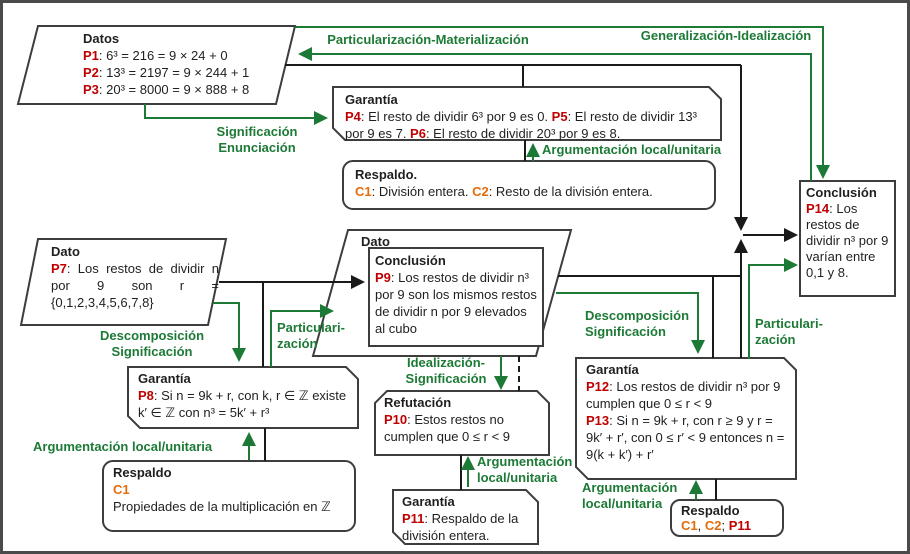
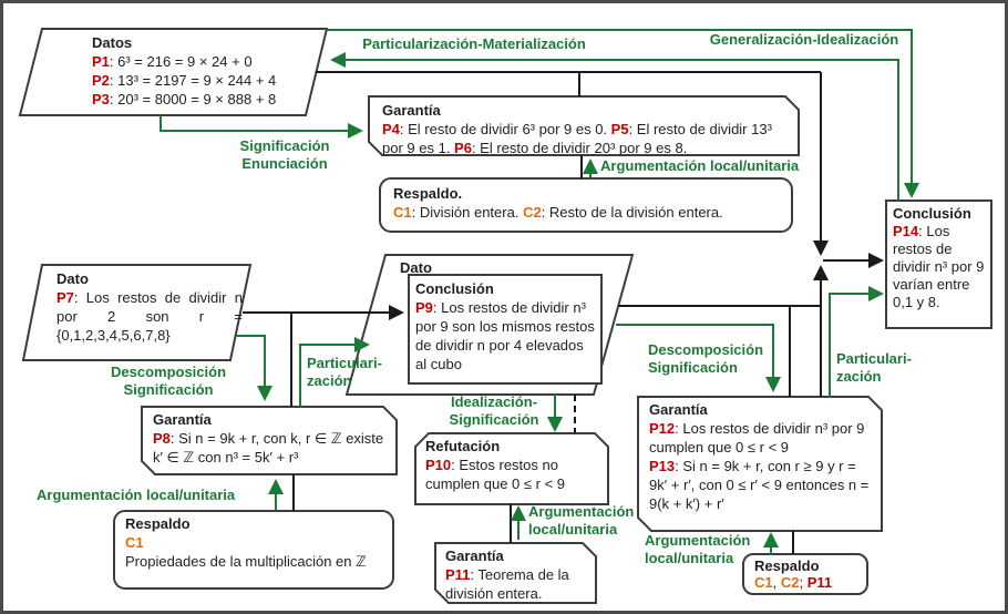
  Datos
  P1: 6³ = 216 = 9 × 24 + 0
- P2: 13³ = 2197 = 9 × 244 + 1
+ P2: 13³ = 2197 = 9 × 244 + 4
  P3: 20³ = 8000 = 9 × 888 + 8
  Garantía
- P4: El resto de dividir 6³ por 9 es 0. P5: El resto de dividir 13³ por 9 es 7. P6: El resto de dividir 20³ por 9 es 8.
+ P4: El resto de dividir 6³ por 9 es 0. P5: El resto de dividir 13³ por 9 es 1. P6: El resto de dividir 20³ por 9 es 8.
  Respaldo.
  C1: División entera. C2: Resto de la división entera.
  Conclusión
  P14: Los restos de dividir n³ por 9 varían entre 0,1 y 8.
  Dato
- P7: Los restos de dividir n por 9 son r = {0,1,2,3,4,5,6,7,8}
+ P7: Los restos de dividir n por 2 son r = {0,1,2,3,4,5,6,7,8}
  Dato
  Conclusión
- P9: Los restos de dividir n³ por 9 son los mismos restos de dividir n por 9 elevados al cubo
+ P9: Los restos de dividir n³ por 9 son los mismos restos de dividir n por 4 elevados al cubo
  Garantía
  P8: Si n = 9k + r, con k, r ∈ ℤ existe k′ ∈ ℤ con n³ = 5k′ + r³
  Respaldo
  C1
  Propiedades de la multiplicación en ℤ
  Refutación
  P10: Estos restos no cumplen que 0 ≤ r < 9
  Garantía
- P11: Respaldo de la división entera.
+ P11: Teorema de la división entera.
  Garantía
  P12: Los restos de dividir n³ por 9 cumplen que 0 ≤ r < 9
  P13: Si n = 9k + r, con r ≥ 9 y r = 9k′ + r′, con 0 ≤ r′ < 9 entonces n = 9(k + k′) + r′
  Respaldo
  C1, C2; P11
  Particularización-Materialización
  Generalización-Idealización
  Significación
  Enunciación
  Argumentación local/unitaria
  Descomposición
  Significación
  Particulari-
  zación
  Idealización-
  Significación
  Descomposición
  Significación
  Particulari-
  zación
  Argumentación local/unitaria
  Argumentación
  local/unitaria
  Argumentación
  local/unitaria
